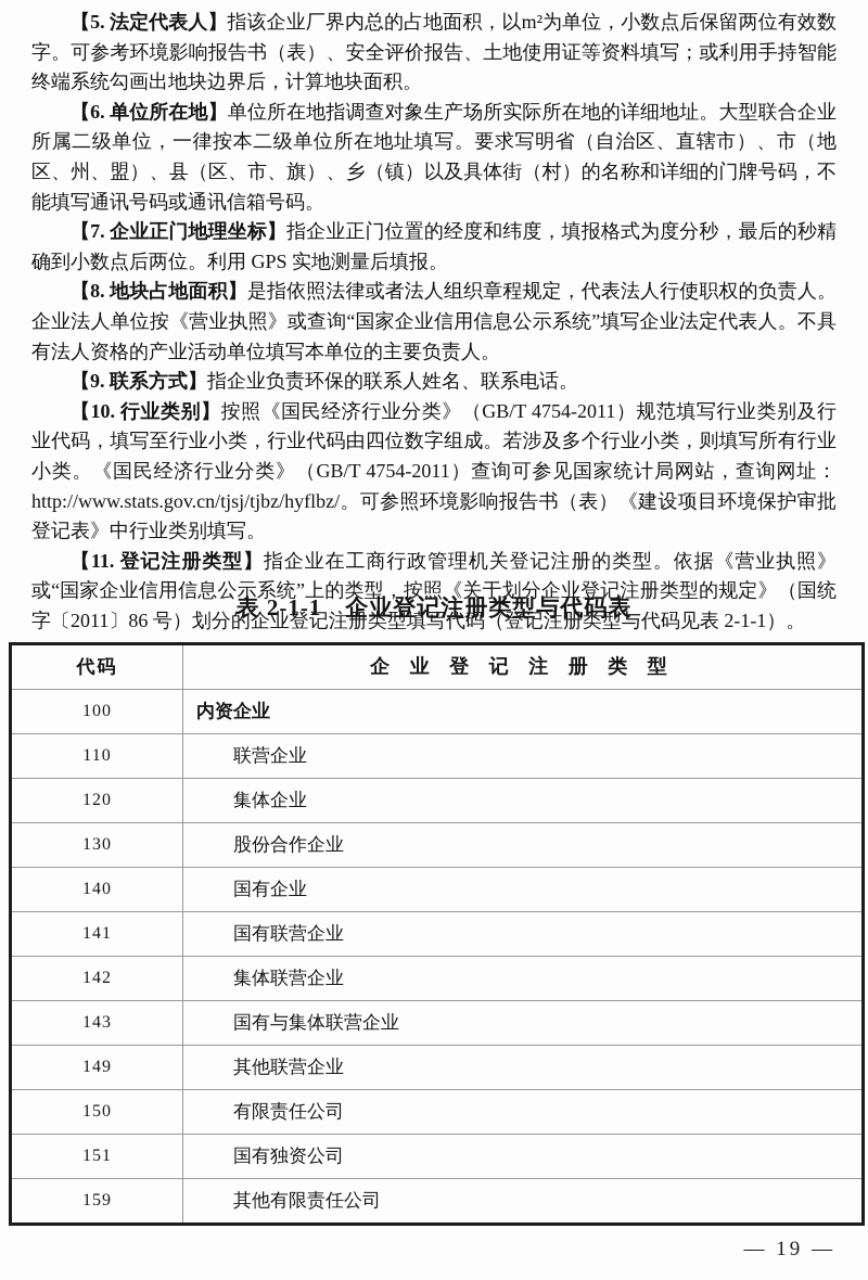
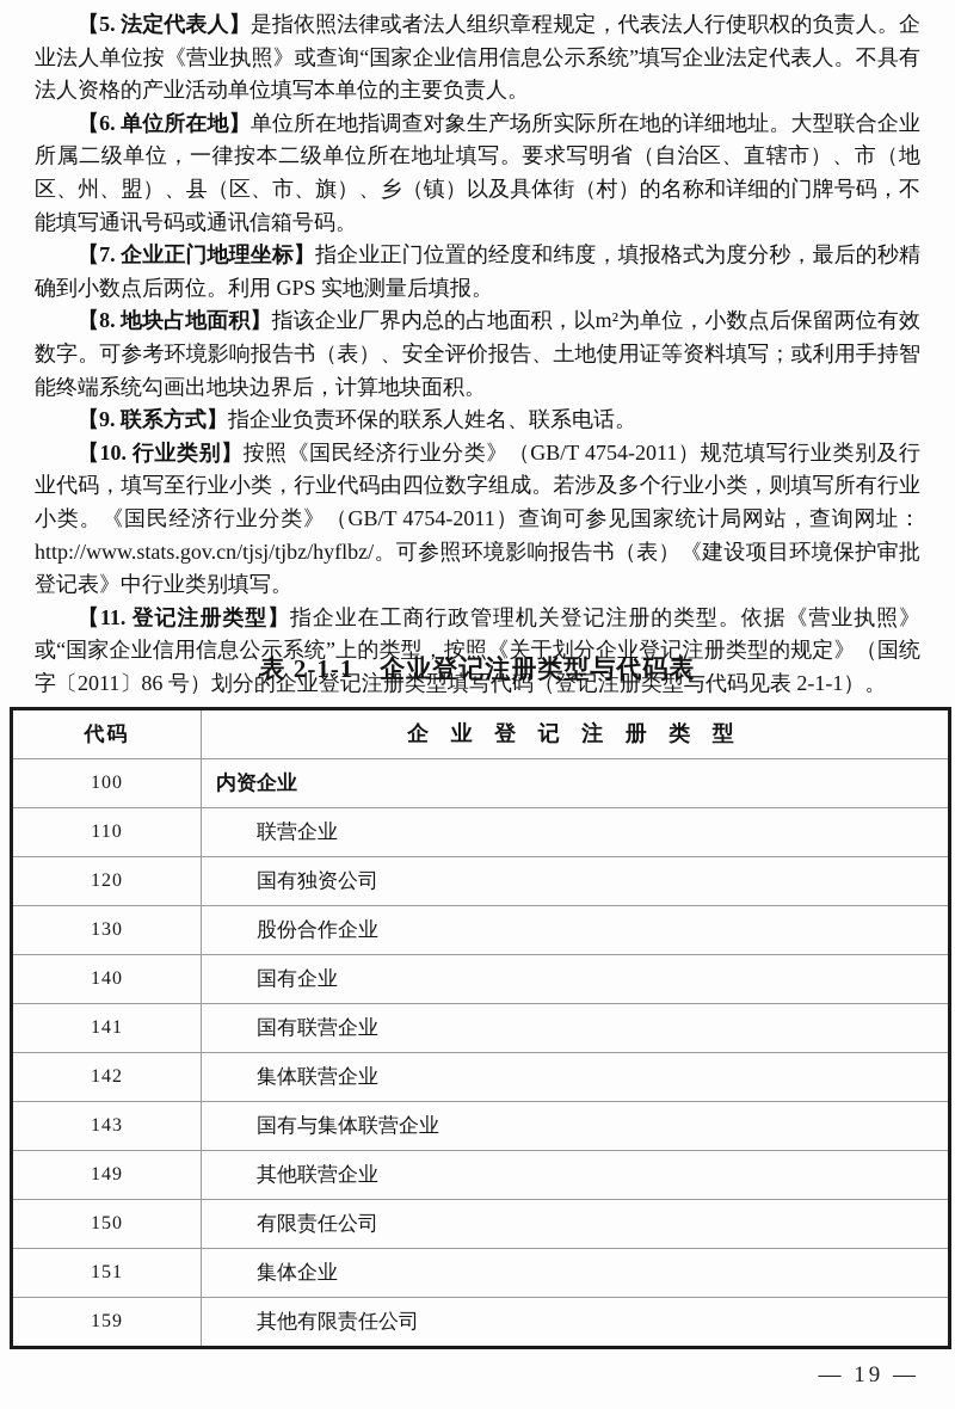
- 【5. 法定代表人】指该企业厂界内总的占地面积，以m²为单位，小数点后保留两位有效数字。可参考环境影响报告书（表）、安全评价报告、土地使用证等资料填写；或利用手持智能终端系统勾画出地块边界后，计算地块面积。
+ 【5. 法定代表人】是指依照法律或者法人组织章程规定，代表法人行使职权的负责人。企业法人单位按《营业执照》或查询“国家企业信用信息公示系统”填写企业法定代表人。不具有法人资格的产业活动单位填写本单位的主要负责人。
  【6. 单位所在地】单位所在地指调查对象生产场所实际所在地的详细地址。大型联合企业所属二级单位，一律按本二级单位所在地址填写。要求写明省（自治区、直辖市）、市（地区、州、盟）、县（区、市、旗）、乡（镇）以及具体街（村）的名称和详细的门牌号码，不能填写通讯号码或通讯信箱号码。
  【7. 企业正门地理坐标】指企业正门位置的经度和纬度，填报格式为度分秒，最后的秒精确到小数点后两位。利用 GPS 实地测量后填报。
- 【8. 地块占地面积】是指依照法律或者法人组织章程规定，代表法人行使职权的负责人。企业法人单位按《营业执照》或查询“国家企业信用信息公示系统”填写企业法定代表人。不具有法人资格的产业活动单位填写本单位的主要负责人。
+ 【8. 地块占地面积】指该企业厂界内总的占地面积，以m²为单位，小数点后保留两位有效数字。可参考环境影响报告书（表）、安全评价报告、土地使用证等资料填写；或利用手持智能终端系统勾画出地块边界后，计算地块面积。
  【9. 联系方式】指企业负责环保的联系人姓名、联系电话。
  【10. 行业类别】按照《国民经济行业分类》（GB/T 4754-2011）规范填写行业类别及行业代码，填写至行业小类，行业代码由四位数字组成。若涉及多个行业小类，则填写所有行业小类。《国民经济行业分类》（GB/T 4754-2011）查询可参见国家统计局网站，查询网址：http://www.stats.gov.cn/tjsj/tjbz/hyflbz/。可参照环境影响报告书（表）《建设项目环境保护审批登记表》中行业类别填写。
  【11. 登记注册类型】指企业在工商行政管理机关登记注册的类型。依据《营业执照》或“国家企业信用信息公示系统”上的类型，按照《关于划分企业登记注册类型的规定》（国统字〔2011〕86 号）划分的企业登记注册类型填写代码（登记注册类型与代码见表 2-1-1）。
  表 2-1-1 企业登记注册类型与代码表
  代码	企 业 登 记 注 册 类 型
  100	内资企业
  110	联营企业
- 120	集体企业
+ 120	国有独资公司
  130	股份合作企业
  140	国有企业
  141	国有联营企业
  142	集体联营企业
  143	国有与集体联营企业
  149	其他联营企业
  150	有限责任公司
- 151	国有独资公司
+ 151	集体企业
  159	其他有限责任公司
  — 19 —
